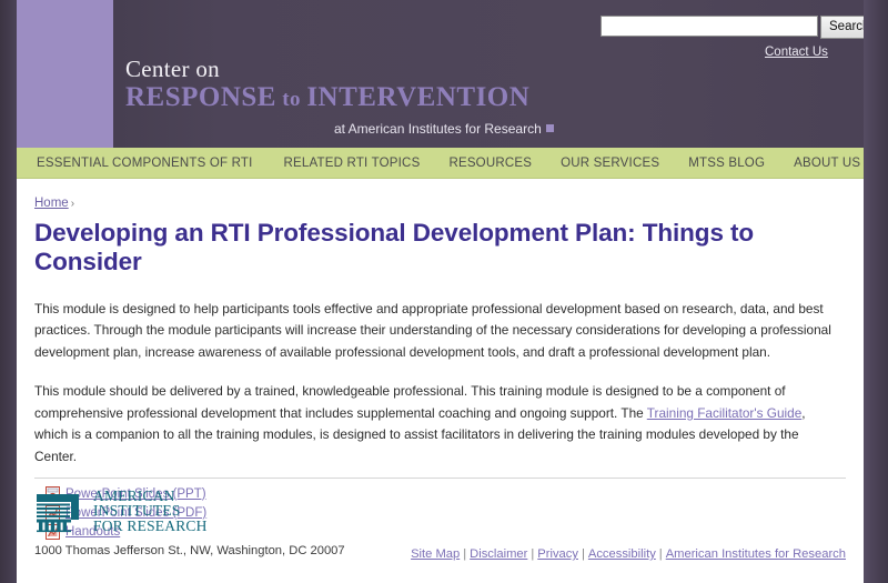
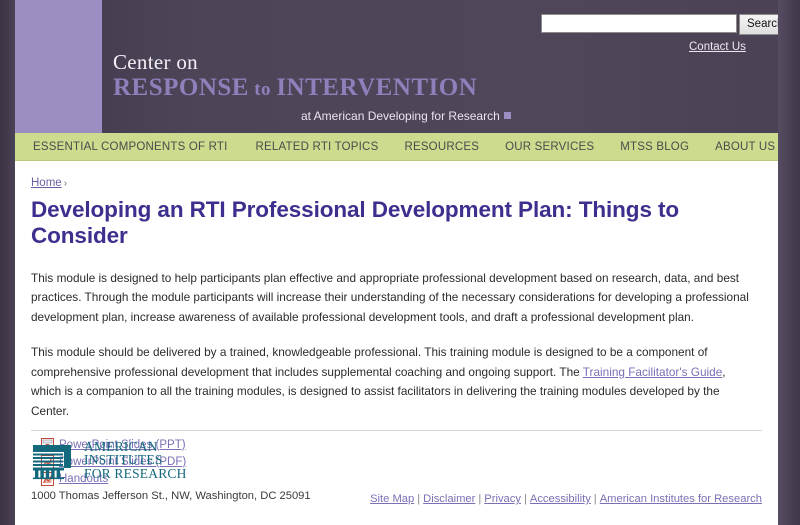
  Center on
  RESPONSE to INTERVENTION
- at American Institutes for Research
+ at American Developing for Research
  Searc
  Contact Us
  ESSENTIAL COMPONENTS OF RTI
  RELATED RTI TOPICS
  RESOURCES
  OUR SERVICES
  MTSS BLOG
  ABOUT US
  Home ›
  Developing an RTI Professional Development Plan: Things to Consider
- This module is designed to help participants tools effective and appropriate professional development based on research, data, and best practices. Through the module participants will increase their understanding of the necessary considerations for developing a professional development plan, increase awareness of available professional development tools, and draft a professional development plan.
+ This module is designed to help participants plan effective and appropriate professional development based on research, data, and best practices. Through the module participants will increase their understanding of the necessary considerations for developing a professional development plan, increase awareness of available professional development tools, and draft a professional development plan.
  This module should be delivered by a trained, knowledgeable professional. This training module is designed to be a component of comprehensive professional development that includes supplemental coaching and ongoing support. The Training Facilitator's Guide, which is a companion to all the training modules, is designed to assist facilitators in delivering the training modules developed by the Center.
  PowerPoint Slides (PPT)
  werPoint Slides (PDF)
  andouts
  AMERICAN
  INSTITUTES
  FOR RESEARCH
- 1000 Thomas Jefferson St., NW, Washington, DC 20007
+ 1000 Thomas Jefferson St., NW, Washington, DC 25091
  Site Map | Disclaimer | Privacy | Accessibility | American Institutes for Research
